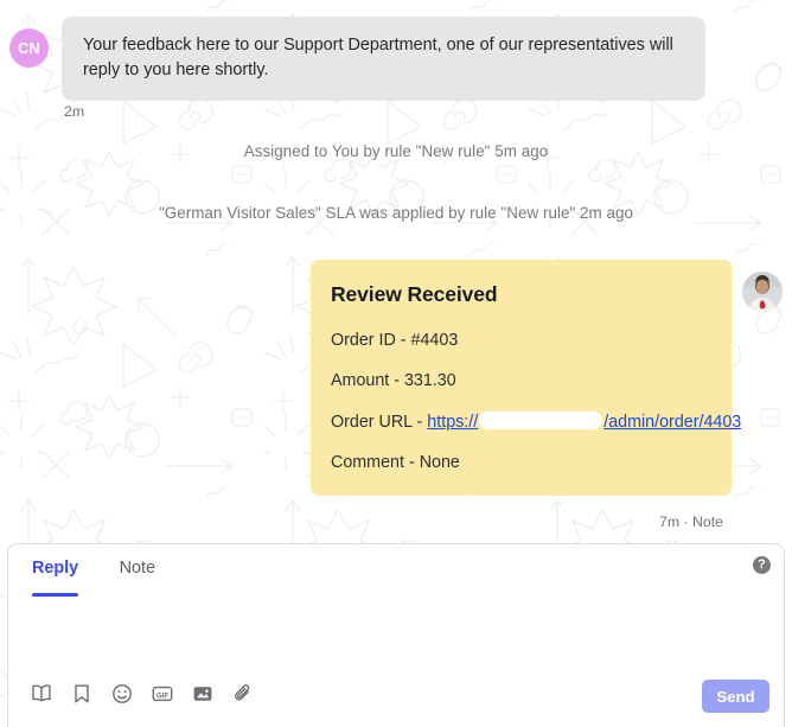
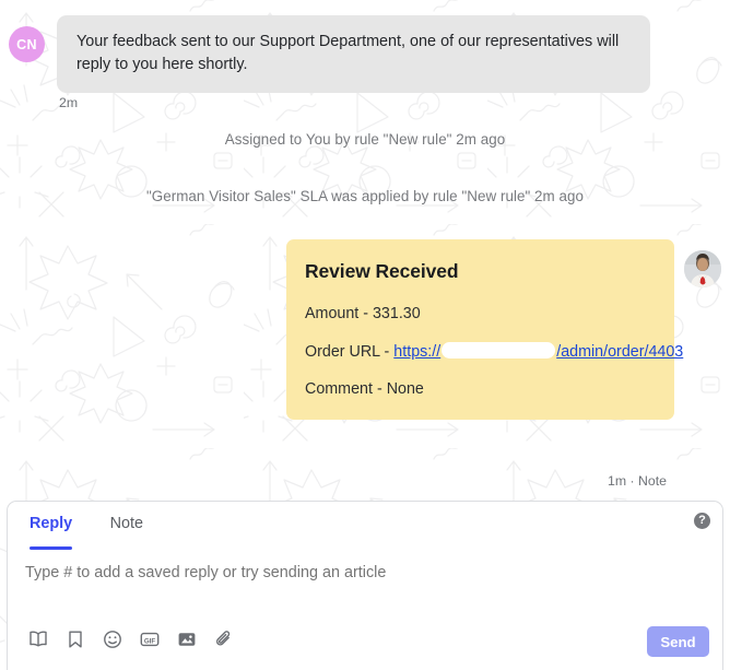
  CN
- Your feedback here to our Support Department, one of our representatives will reply to you here shortly.
+ Your feedback sent to our Support Department, one of our representatives will reply to you here shortly.
  2m
- Assigned to You by rule "New rule" 5m ago
+ Assigned to You by rule "New rule" 2m ago
  "German Visitor Sales" SLA was applied by rule "New rule" 2m ago
  Review Received
- Order ID - #4403
  Amount - 331.30
  Order URL - https:// /admin/order/4403
  Comment - None
- 7m · Note
+ 1m · Note
  Reply Note
  ?
+ Type # to add a saved reply or try sending an article
  Send
